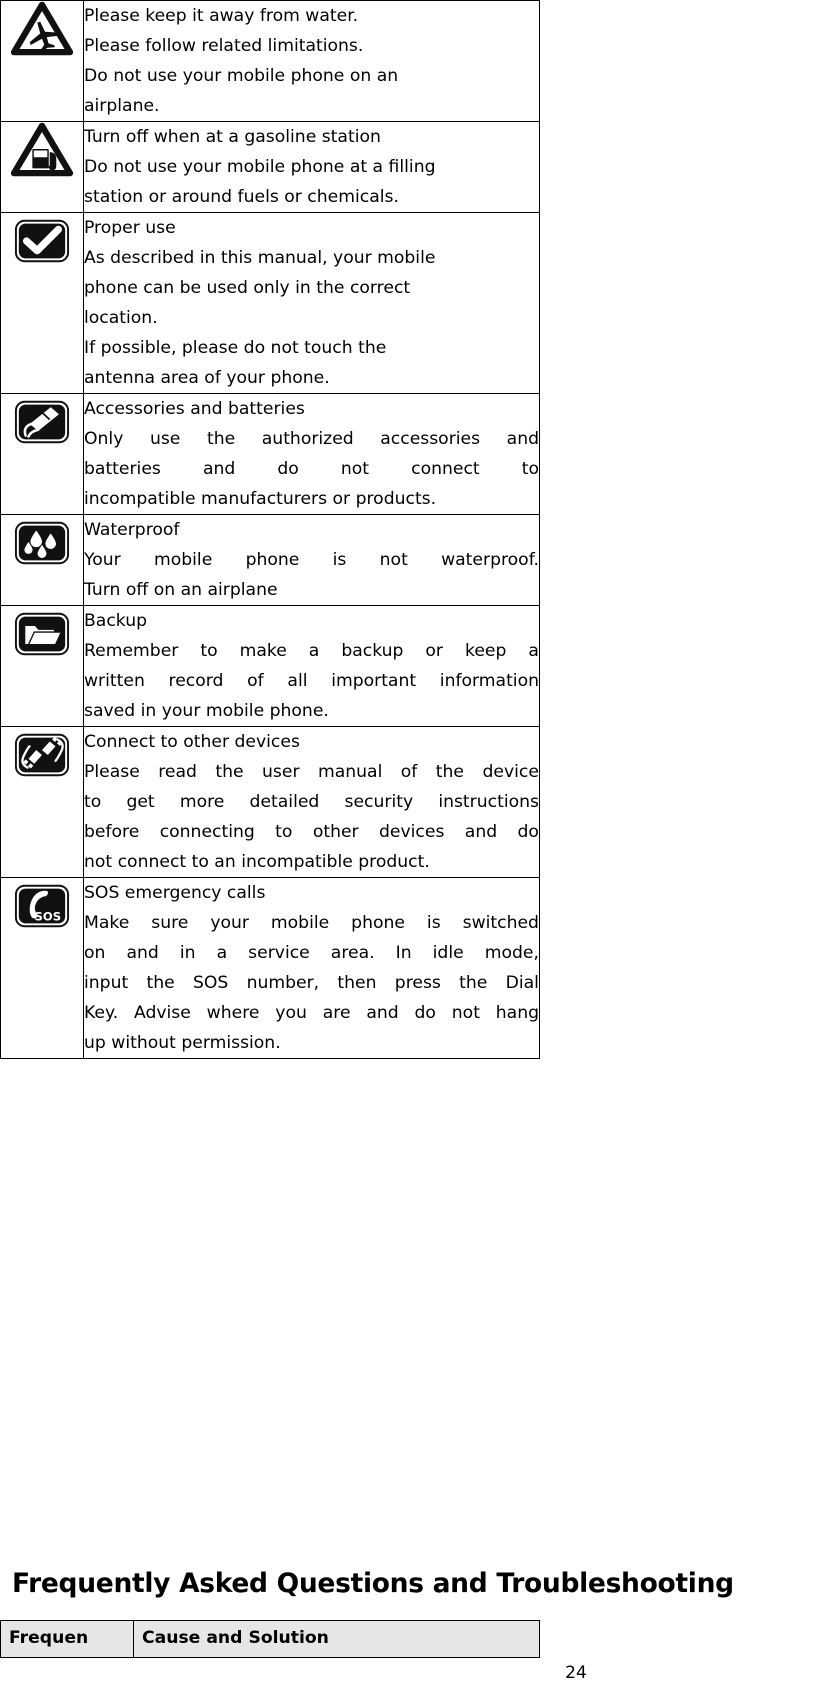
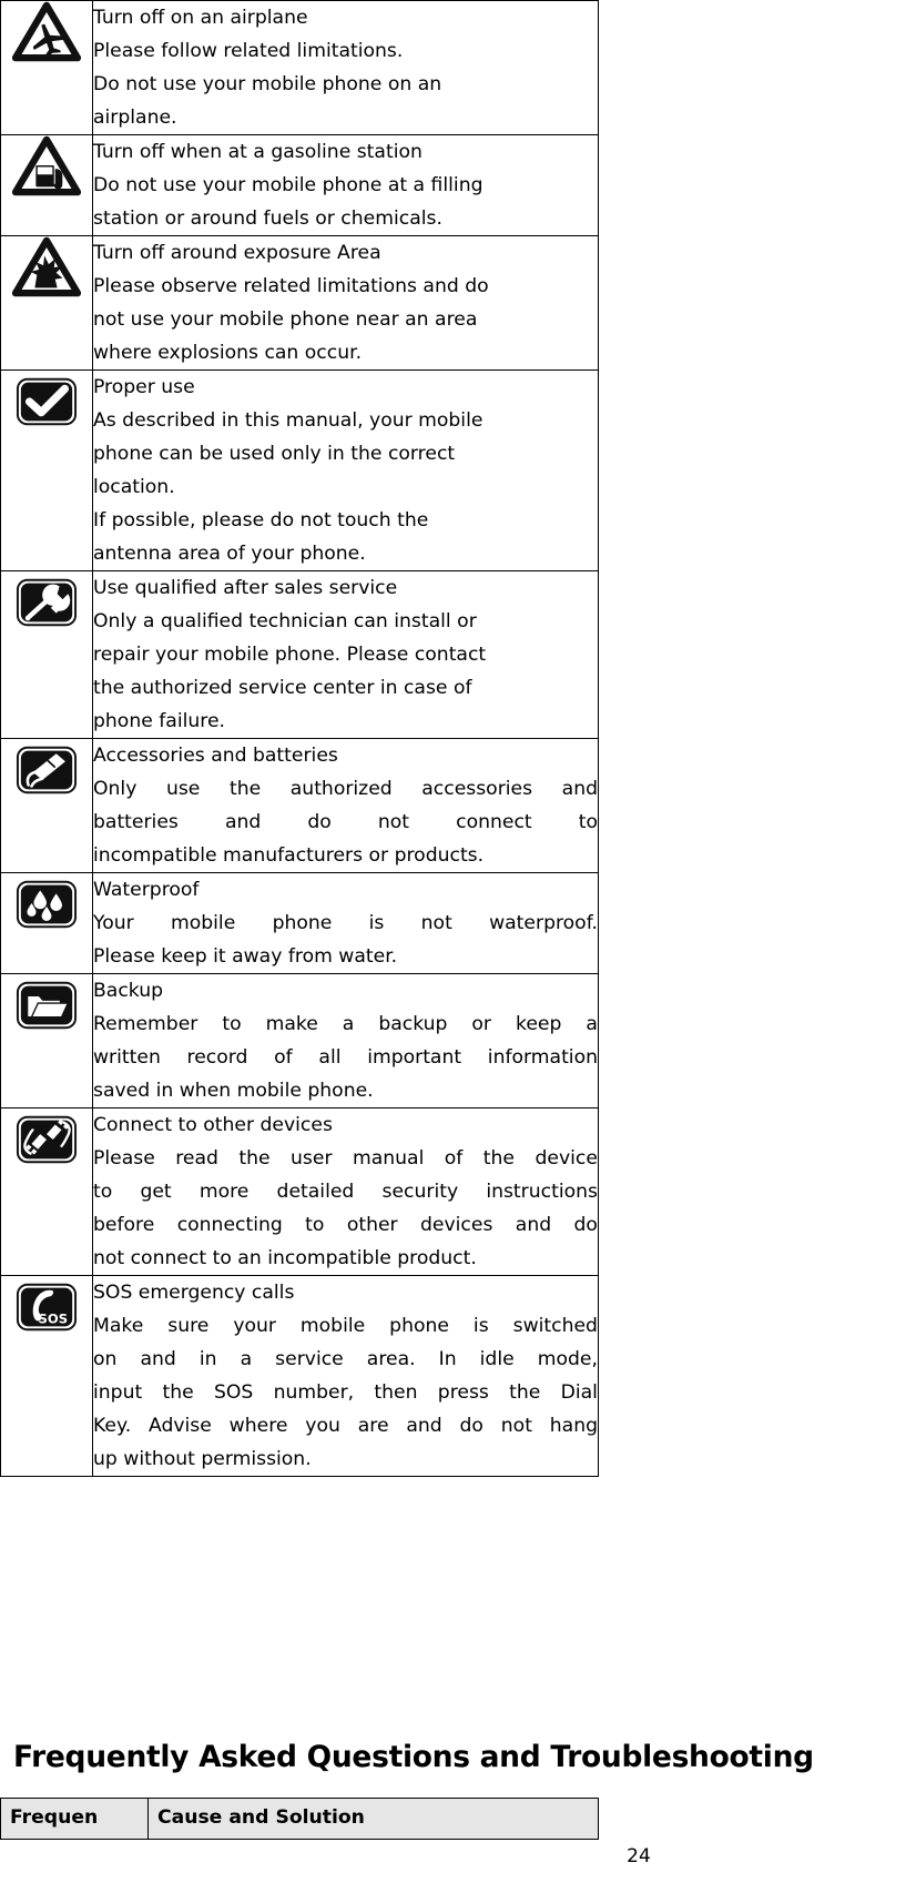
- 	Please keep it away from water.Please follow related limitations.Do not use your mobile phone on anairplane.
+ 	Turn off on an airplanePlease follow related limitations.Do not use your mobile phone on anairplane.
  	Turn off when at a gasoline stationDo not use your mobile phone at a fillingstation or around fuels or chemicals.
+ 	Turn off around exposure AreaPlease observe related limitations and donot use your mobile phone near an areawhere explosions can occur.
  	Proper useAs described in this manual, your mobilephone can be used only in the correctlocation.If possible, please do not touch theantenna area of your phone.
+ 	Use qualified after sales serviceOnly a qualified technician can install orrepair your mobile phone. Please contactthe authorized service center in case ofphone failure.
  	Accessories and batteriesOnly use the authorized accessories andbatteries and do not connect toincompatible manufacturers or products.
- 	WaterproofYour mobile phone is not waterproof.Turn off on an airplane
+ 	WaterproofYour mobile phone is not waterproof.Please keep it away from water.
- 	BackupRemember to make a backup or keep awritten record of all important informationsaved in your mobile phone.
+ 	BackupRemember to make a backup or keep awritten record of all important informationsaved in when mobile phone.
  	Connect to other devicesPlease read the user manual of the deviceto get more detailed security instructionsbefore connecting to other devices and donot connect to an incompatible product.
  SOS	SOS emergency callsMake sure your mobile phone is switchedon and in a service area. In idle mode,input the SOS number, then press the DialKey. Advise where you are and do not hangup without permission.
  Frequently Asked Questions and Troubleshooting
  Frequen	Cause and Solution
  24
